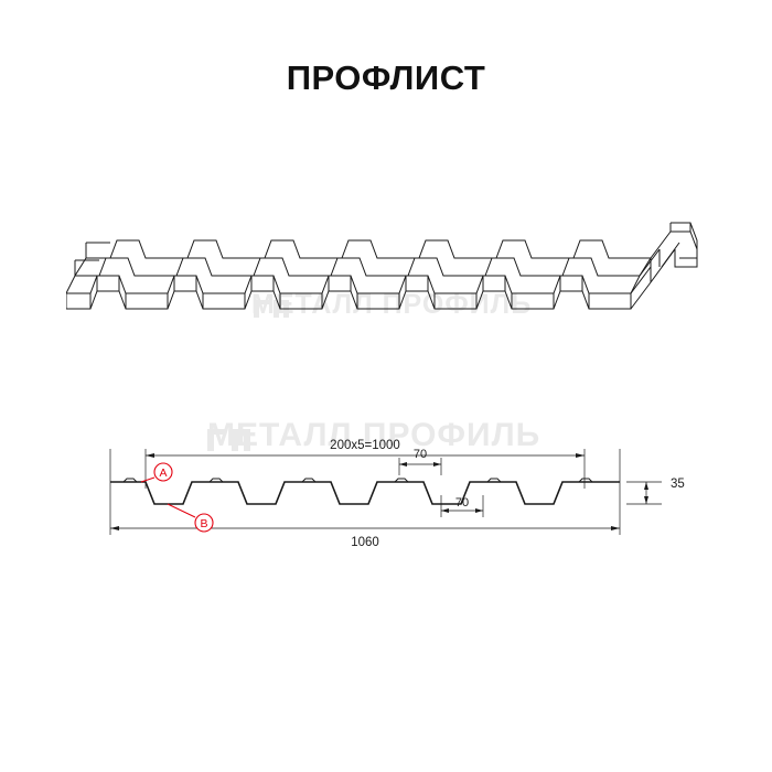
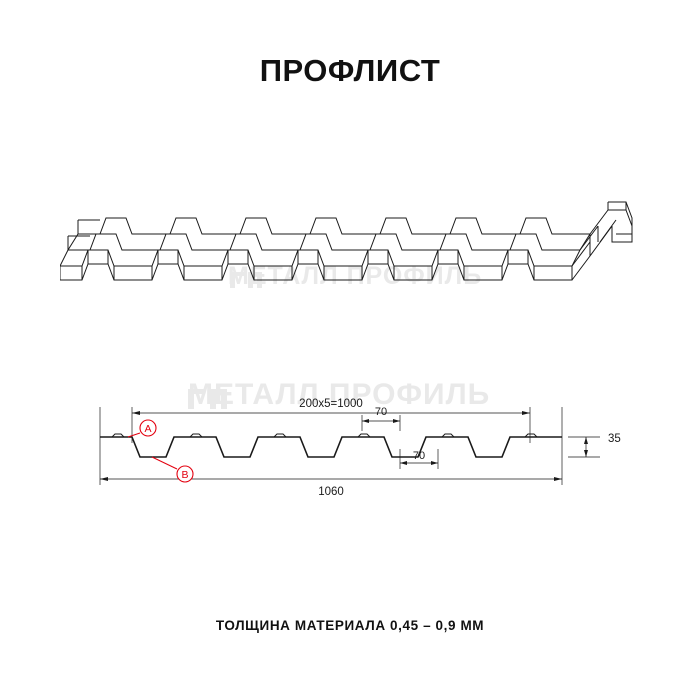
  ТЛЛ ПРОФИЛЬ
  МТАЛЛ ПРОФИЛЬ
  ПРОФЛИСТ
  200х5=1000
  1060
  70
  70
  35
  A
  B
+ ТОЛЩИНА МАТЕРИАЛА 0,45 – 0,9 ММ
